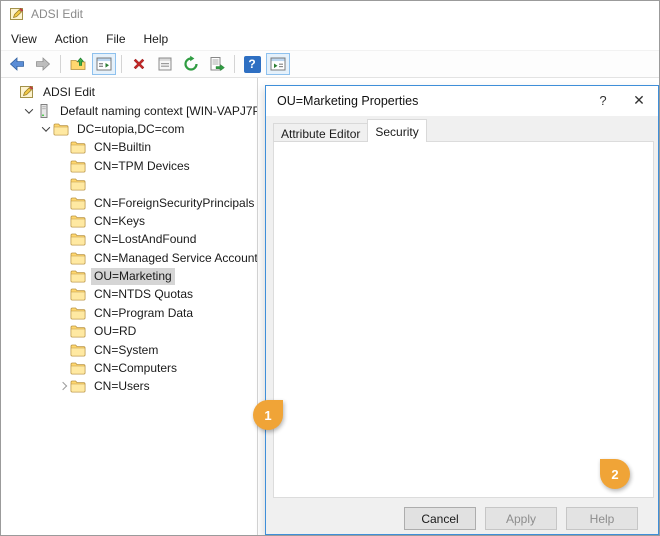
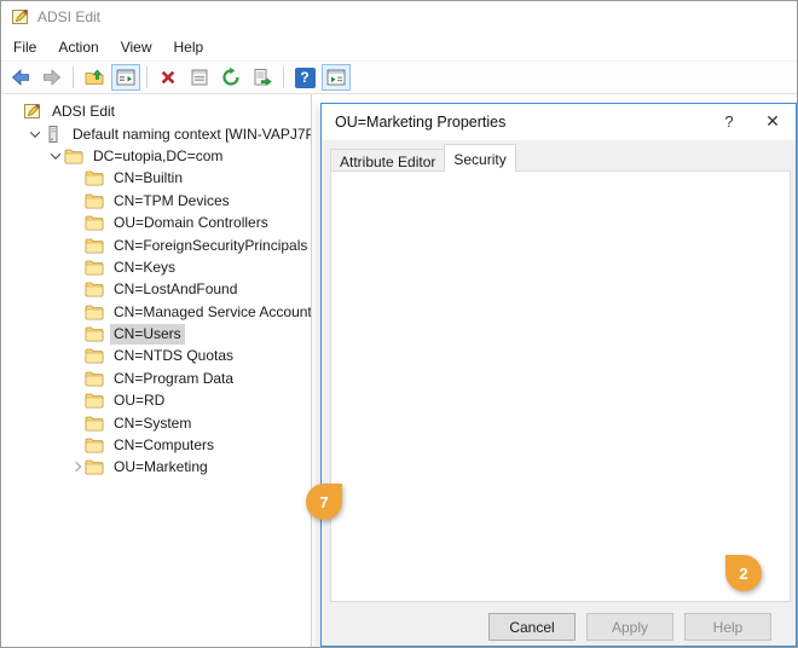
  ADSI Edit
- View
+ File
  Action
- File
+ View
  Help
  ?
  ADSI Edit
  Default naming context [WIN-VAPJ7P
  DC=utopia,DC=com
  CN=Builtin
  CN=TPM Devices
+ OU=Domain Controllers
  CN=ForeignSecurityPrincipals
  CN=Keys
  CN=LostAndFound
  CN=Managed Service Account
- OU=Marketing
+ CN=Users
  CN=NTDS Quotas
  CN=Program Data
  OU=RD
  CN=System
  CN=Computers
- CN=Users
+ OU=Marketing
  OU=Marketing Properties
  ?
  ✕
  Attribute Editor
  Security
- 1
+ 7
  2
  Cancel
  Apply
  Help
